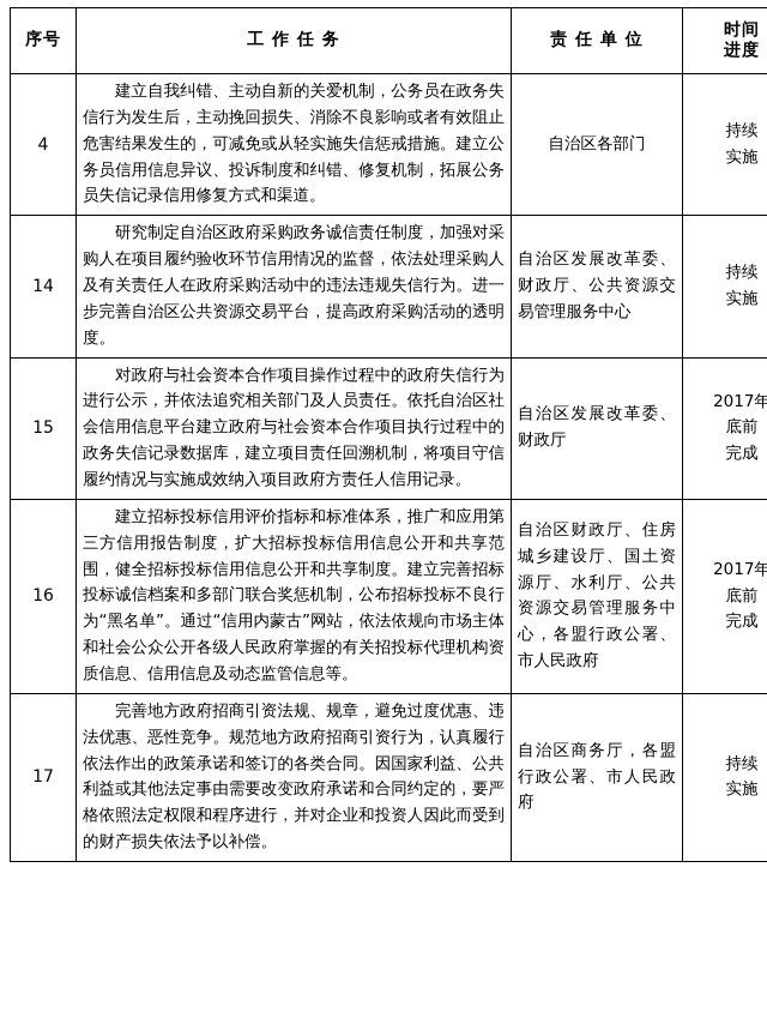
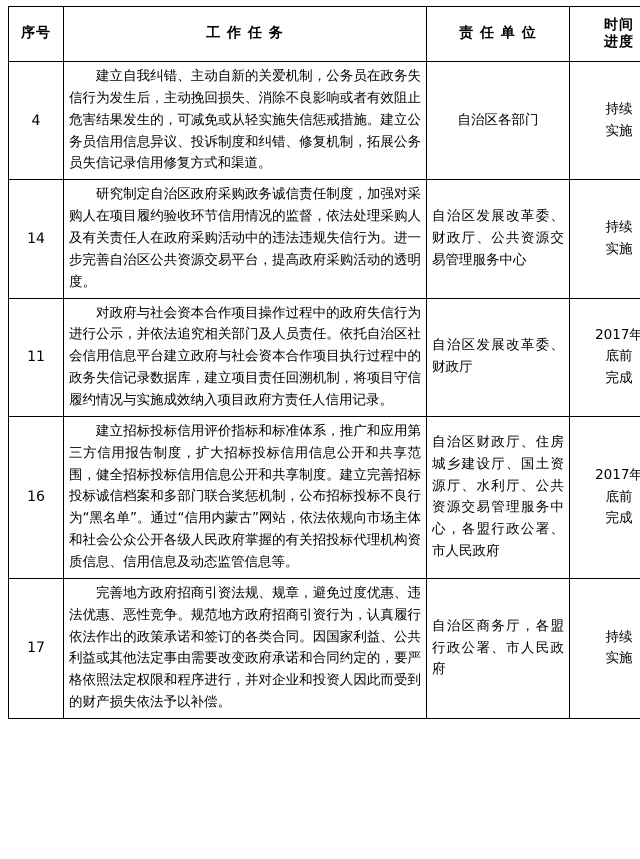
  序号	工 作 任 务	责 任 单 位	时间 进度
  4	建立自我纠错、主动自新的关爱机制，公务员在政务失信行为发生后，主动挽回损失、消除不良影响或者有效阻止危害结果发生的，可减免或从轻实施失信惩戒措施。建立公务员信用信息异议、投诉制度和纠错、修复机制，拓展公务员失信记录信用修复方式和渠道。	自治区各部门	持续 实施
  14	研究制定自治区政府采购政务诚信责任制度，加强对采购人在项目履约验收环节信用情况的监督，依法处理采购人及有关责任人在政府采购活动中的违法违规失信行为。进一步完善自治区公共资源交易平台，提高政府采购活动的透明度。	自治区发展改革委、财政厅、公共资源交易管理服务中心	持续 实施
- 15	对政府与社会资本合作项目操作过程中的政府失信行为进行公示，并依法追究相关部门及人员责任。依托自治区社会信用信息平台建立政府与社会资本合作项目执行过程中的政务失信记录数据库，建立项目责任回溯机制，将项目守信履约情况与实施成效纳入项目政府方责任人信用记录。	自治区发展改革委、财政厅	2017年 底前 完成
+ 11	对政府与社会资本合作项目操作过程中的政府失信行为进行公示，并依法追究相关部门及人员责任。依托自治区社会信用信息平台建立政府与社会资本合作项目执行过程中的政务失信记录数据库，建立项目责任回溯机制，将项目守信履约情况与实施成效纳入项目政府方责任人信用记录。	自治区发展改革委、财政厅	2017年 底前 完成
  16	建立招标投标信用评价指标和标准体系，推广和应用第三方信用报告制度，扩大招标投标信用信息公开和共享范围，健全招标投标信用信息公开和共享制度。建立完善招标投标诚信档案和多部门联合奖惩机制，公布招标投标不良行为“黑名单”。通过“信用内蒙古”网站，依法依规向市场主体和社会公众公开各级人民政府掌握的有关招投标代理机构资质信息、信用信息及动态监管信息等。	自治区财政厅、住房城乡建设厅、国土资源厅、水利厅、公共资源交易管理服务中心，各盟行政公署、市人民政府	2017年 底前 完成
  17	完善地方政府招商引资法规、规章，避免过度优惠、违法优惠、恶性竞争。规范地方政府招商引资行为，认真履行依法作出的政策承诺和签订的各类合同。因国家利益、公共利益或其他法定事由需要改变政府承诺和合同约定的，要严格依照法定权限和程序进行，并对企业和投资人因此而受到的财产损失依法予以补偿。	自治区商务厅，各盟行政公署、市人民政府	持续 实施
